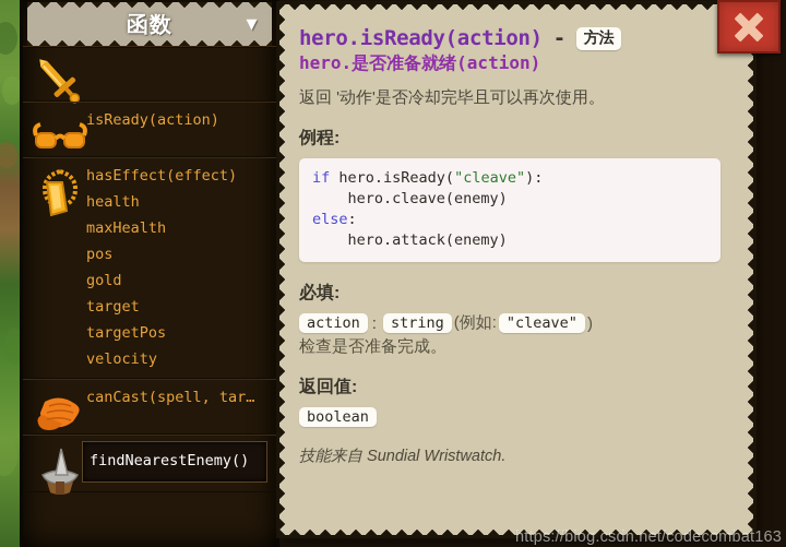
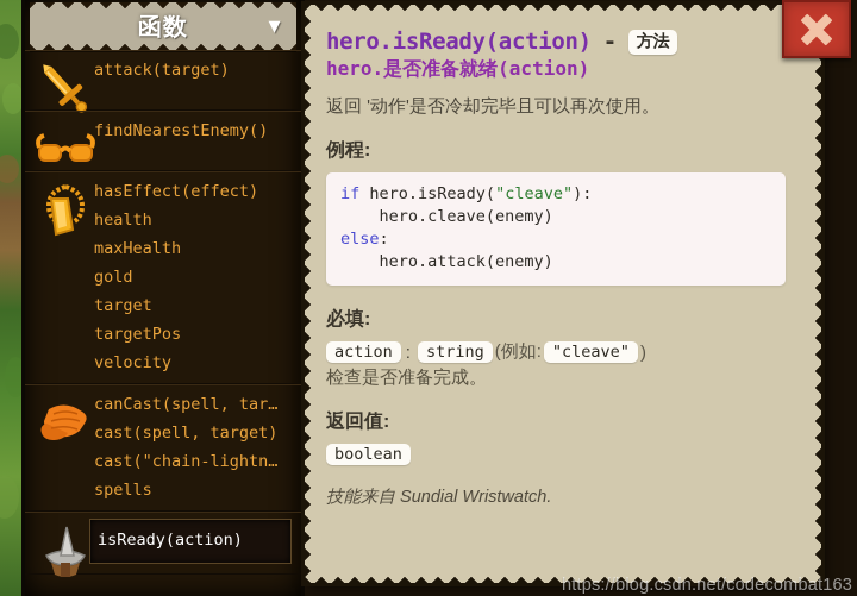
  函数
  ▼
+ attack(target)
- isReady(action)
+ findNearestEnemy()
  hasEffect(effect)
  health
  maxHealth
- pos
  gold
  target
  targetPos
  velocity
  canCast(spell, tar…
+ cast(spell, target)
+ cast("chain-lightn…
+ spells
- findNearestEnemy()
+ isReady(action)
  hero.isReady(action)
  -
  方法
  hero.是否准备就绪(action)
  返回 '动作'是否冷却完毕且可以再次使用。
  例程:
  if hero.isReady("cleave"):
  hero.cleave(enemy)
  else:
  hero.attack(enemy)
  必填:
  action
  :
  string
  (例如:
  "cleave"
  )
  检查是否准备完成。
  返回值:
  boolean
  技能来自 Sundial Wristwatch.
  https://blog.csdn.net/codecombat163
